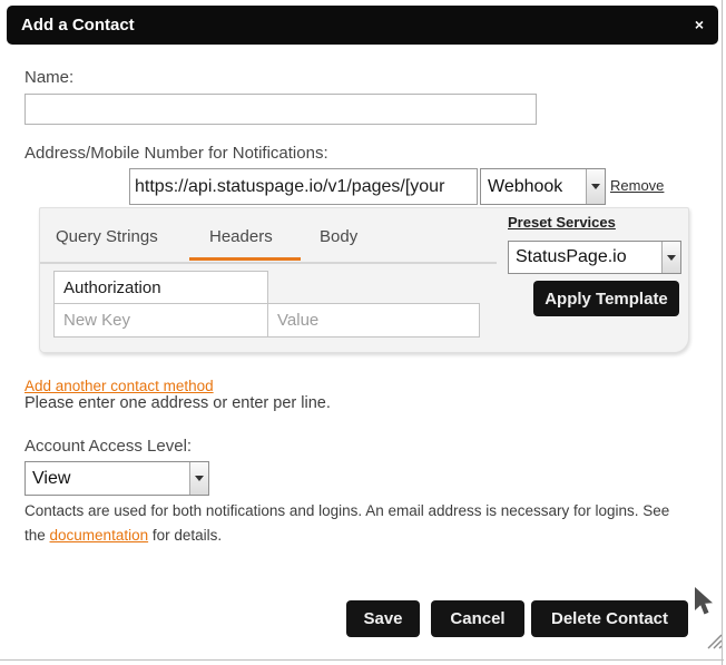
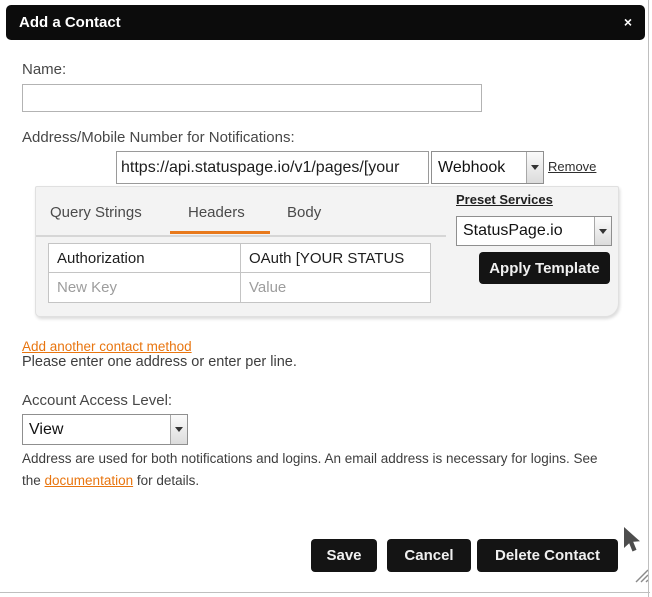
  Add a Contact
  ×
  Name:
  Address/Mobile Number for Notifications:
  https://api.statuspage.io/v1/pages/[your
  Webhook
  Remove
  Query Strings
  Headers
  Body
  Authorization
+ OAuth [YOUR STATUS
  New Key
  Value
  Preset Services
  StatusPage.io
  Apply Template
  Add another contact method
  Please enter one address or enter per line.
  Account Access Level:
  View
- Contacts are used for both notifications and logins. An email address is necessary for logins. See the documentation for details.
+ Address are used for both notifications and logins. An email address is necessary for logins. See the documentation for details.
  Save
  Cancel
  Delete Contact
